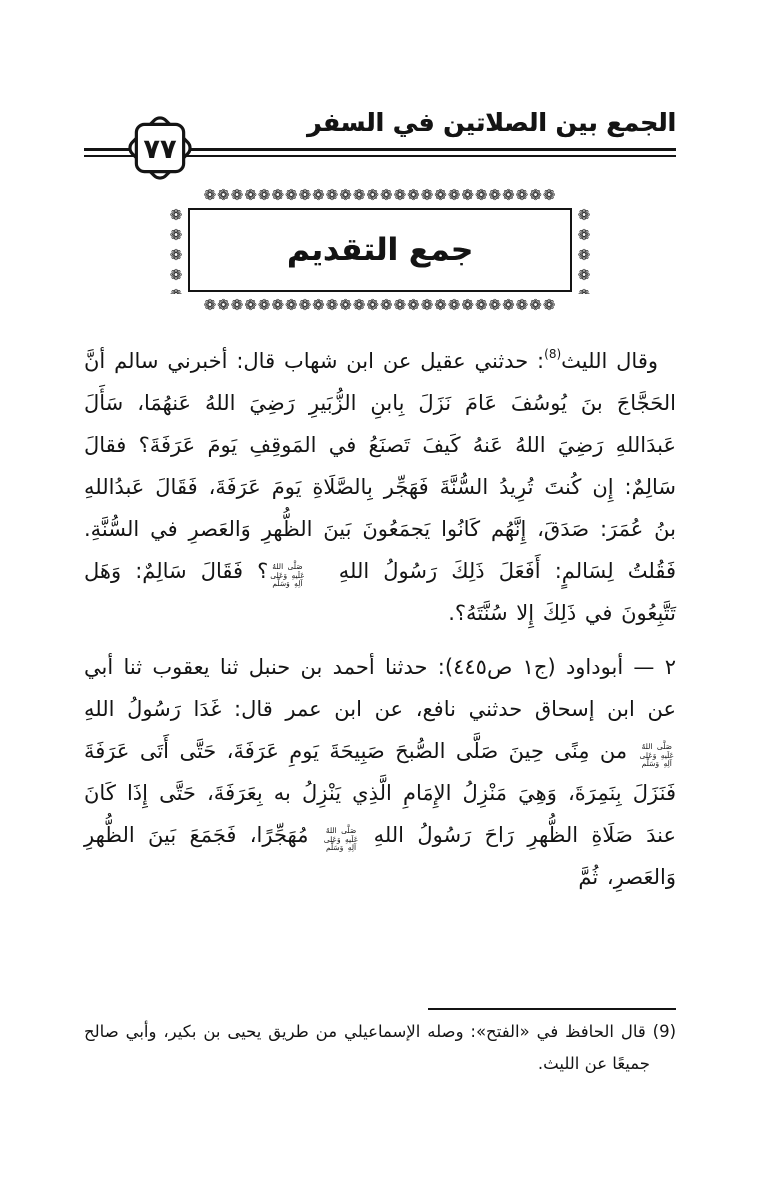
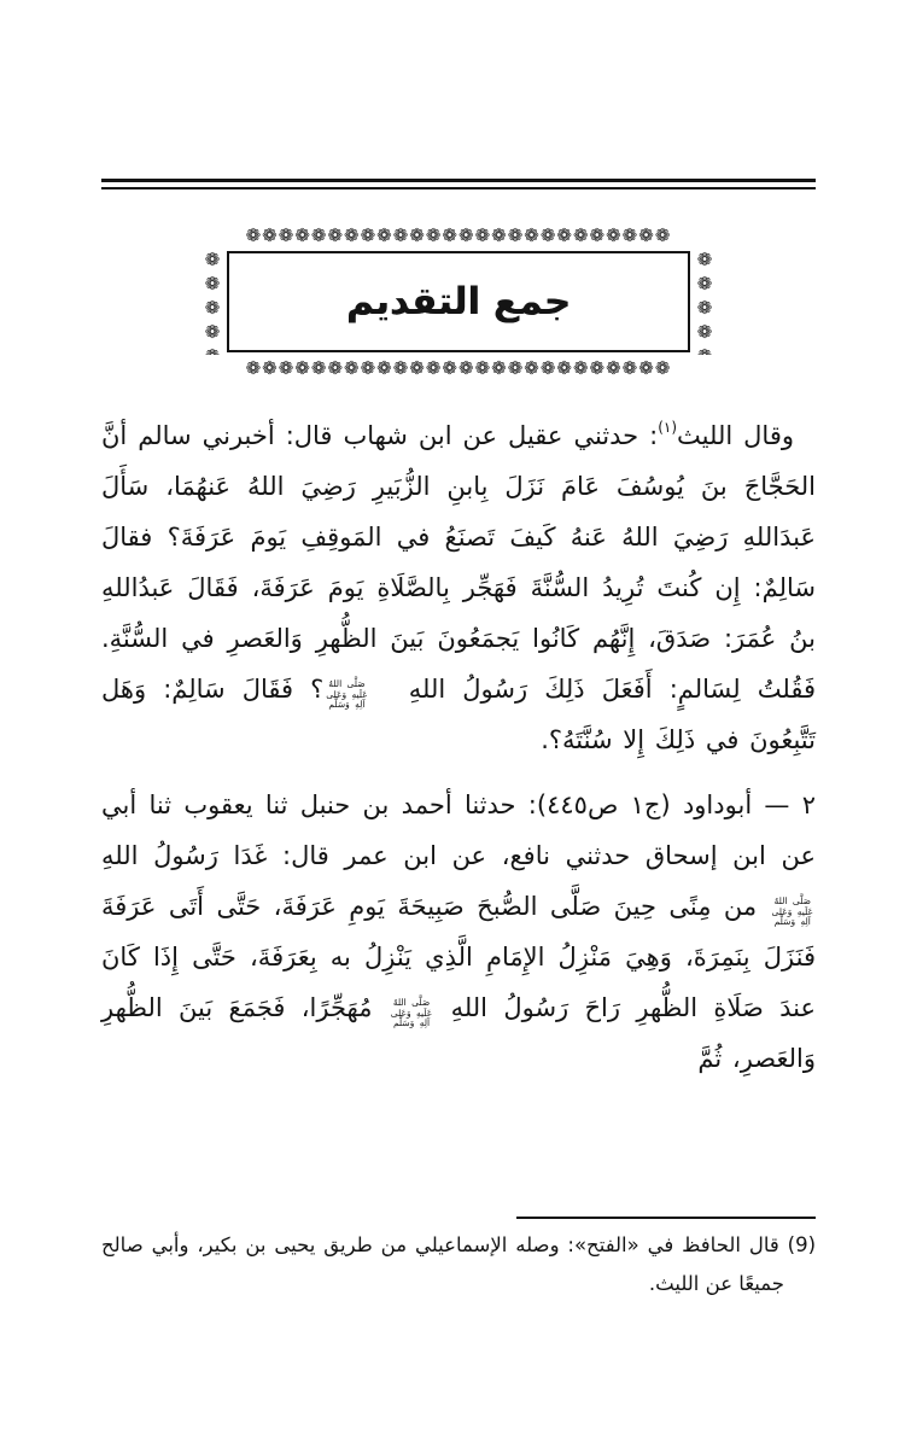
- الجمع بين الصلاتين في السفر
- ٧٧
  ❁❁❁❁❁❁❁❁❁❁❁❁❁❁❁❁❁❁❁❁❁❁❁❁❁❁
  ❁❁❁❁❁❁❁❁❁❁❁❁❁❁❁❁❁❁❁❁❁❁❁❁❁❁
  جمع التقديم
- وقال الليث(8): حدثني عقيل عن ابن شهاب قال: أخبرني سالم أنَّ الحَجَّاجَ بنَ يُوسُفَ عَامَ نَزَلَ بِابنِ الزُّبَيرِ رَضِيَ اللهُ عَنهُمَا، سَأَلَ عَبدَاللهِ رَضِيَ اللهُ عَنهُ كَيفَ تَصنَعُ في المَوقِفِ يَومَ عَرَفَةَ؟ فقالَ سَالِمٌ: إِن كُنتَ تُرِيدُ السُّنَّةَ فَهَجِّر بِالصَّلَاةِ يَومَ عَرَفَةَ، فَقَالَ عَبدُاللهِ بنُ عُمَرَ: صَدَقَ، إِنَّهُم كَانُوا يَجمَعُونَ بَينَ الظُّهرِ وَالعَصرِ في السُّنَّةِ. فَقُلتُ لِسَالمٍ: أَفَعَلَ ذَلِكَ رَسُولُ اللهِ
+ وقال الليث(١): حدثني عقيل عن ابن شهاب قال: أخبرني سالم أنَّ الحَجَّاجَ بنَ يُوسُفَ عَامَ نَزَلَ بِابنِ الزُّبَيرِ رَضِيَ اللهُ عَنهُمَا، سَأَلَ عَبدَاللهِ رَضِيَ اللهُ عَنهُ كَيفَ تَصنَعُ في المَوقِفِ يَومَ عَرَفَةَ؟ فقالَ سَالِمٌ: إِن كُنتَ تُرِيدُ السُّنَّةَ فَهَجِّر بِالصَّلَاةِ يَومَ عَرَفَةَ، فَقَالَ عَبدُاللهِ بنُ عُمَرَ: صَدَقَ، إِنَّهُم كَانُوا يَجمَعُونَ بَينَ الظُّهرِ وَالعَصرِ في السُّنَّةِ. فَقُلتُ لِسَالمٍ: أَفَعَلَ ذَلِكَ رَسُولُ اللهِ
  صَلَّى اللهُ
  عَلَيهِ وَعَلى
  آلِهِ وَسَلَّم
  ؟ فَقَالَ سَالِمٌ: وَهَل تَتَّبِعُونَ في ذَلِكَ إِلا سُنَّتَهُ؟.
  ٢ — أبوداود (ج١ ص٤٤٥): حدثنا أحمد بن حنبل ثنا يعقوب ثنا أبي عن ابن إسحاق حدثني نافع، عن ابن عمر قال: غَدَا رَسُولُ اللهِ
  صَلَّى اللهُ
  عَلَيهِ وَعَلى
  آلِهِ وَسَلَّم
  من مِنًى حِينَ صَلَّى الصُّبحَ صَبِيحَةَ يَومِ عَرَفَةَ، حَتَّى أَتَى عَرَفَةَ فَنَزَلَ بِنَمِرَةَ، وَهِيَ مَنْزِلُ الإِمَامِ الَّذِي يَنْزِلُ به بِعَرَفَةَ، حَتَّى إِذَا كَانَ عندَ صَلَاةِ الظُّهرِ رَاحَ رَسُولُ اللهِ
  صَلَّى اللهُ
  عَلَيهِ وَعَلى
  آلِهِ وَسَلَّم
  مُهَجِّرًا، فَجَمَعَ بَينَ الظُّهرِ وَالعَصرِ، ثُمَّ
  (9) قال الحافظ في «الفتح»: وصله الإسماعيلي من طريق يحيى بن بكير، وأبي صالح جميعًا عن الليث.
